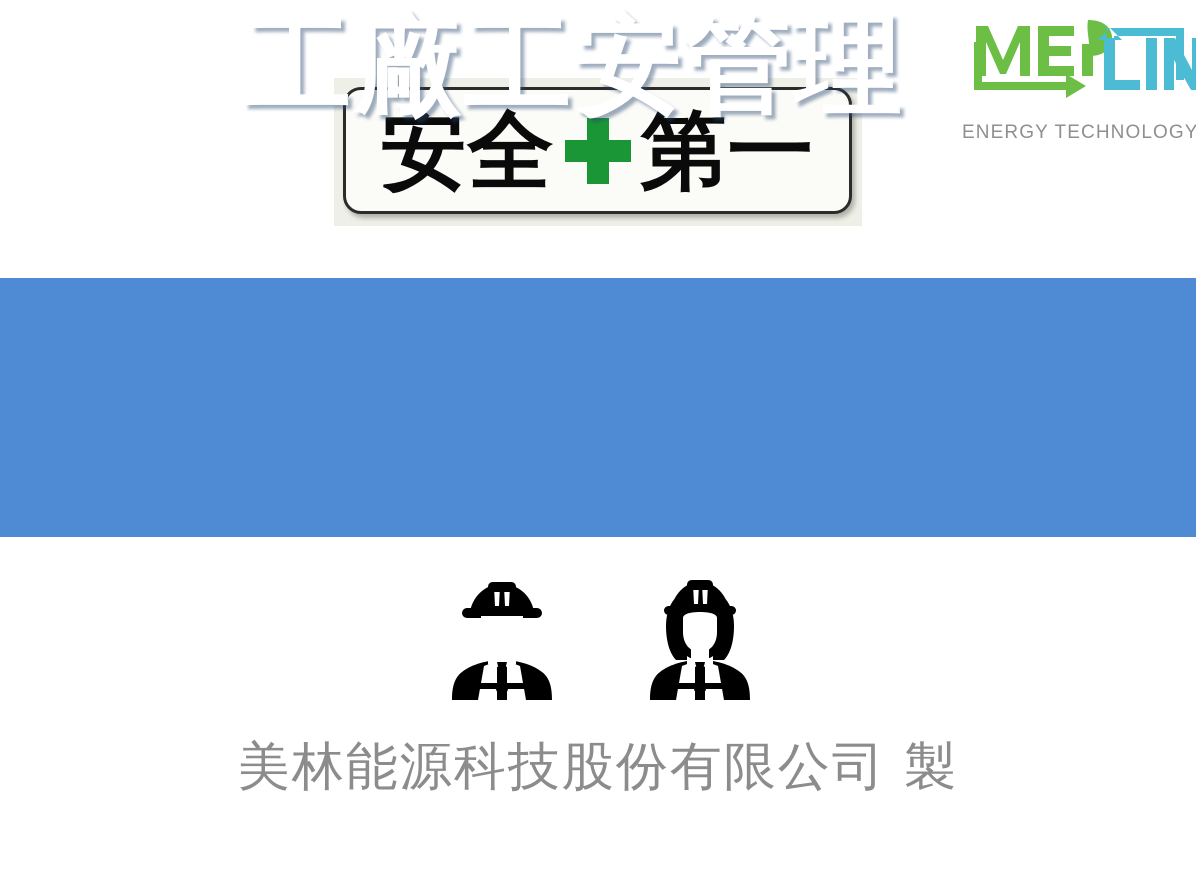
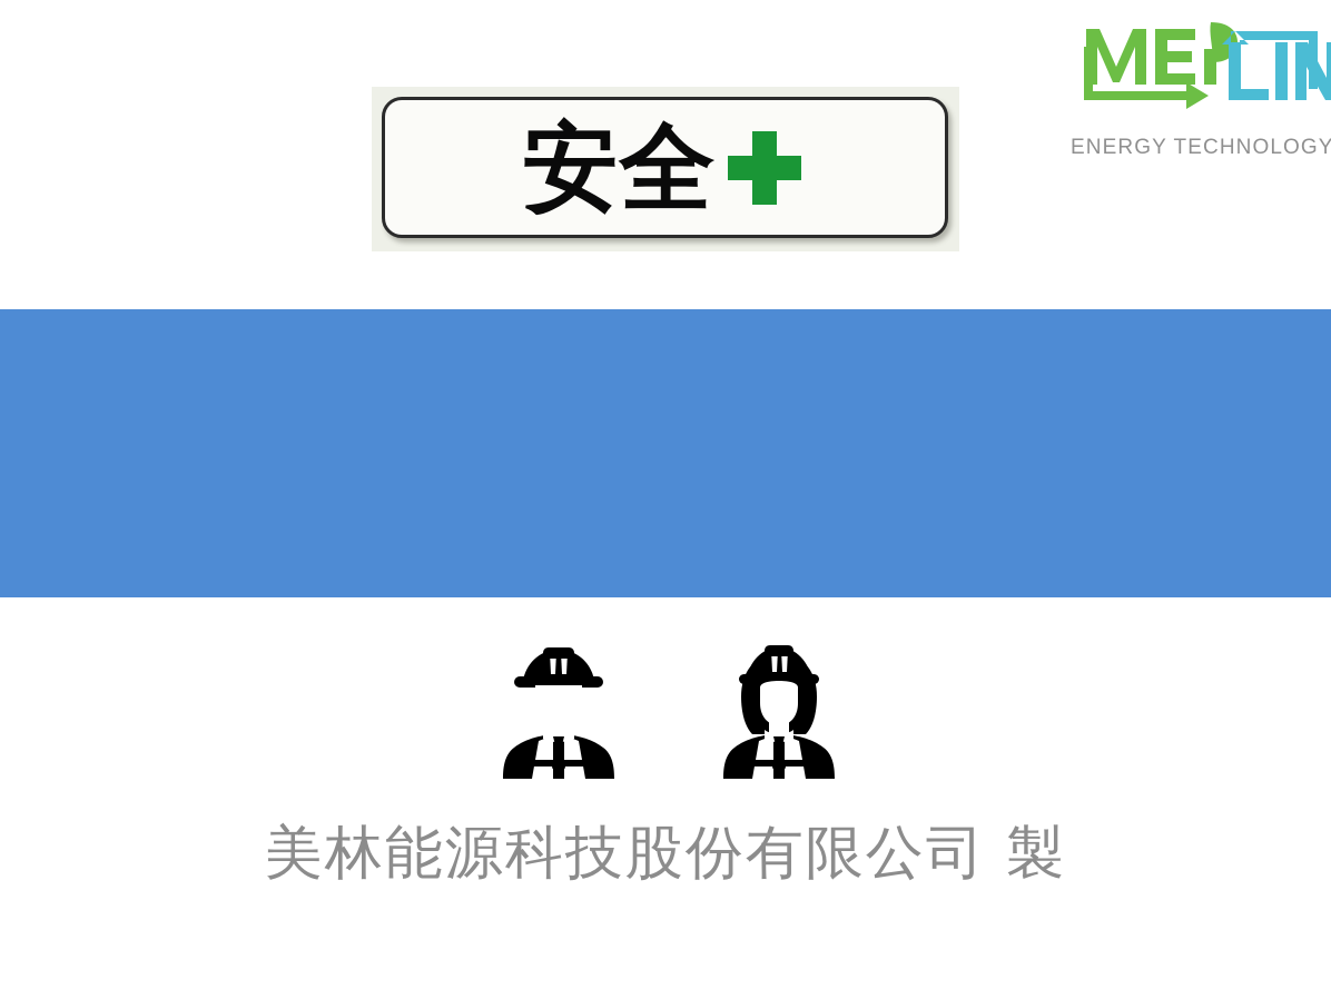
  ENERGY TECHNOLOGY
  安全
- 第一
- 工廠工安管理
  美林能源科技股份有限公司 製
